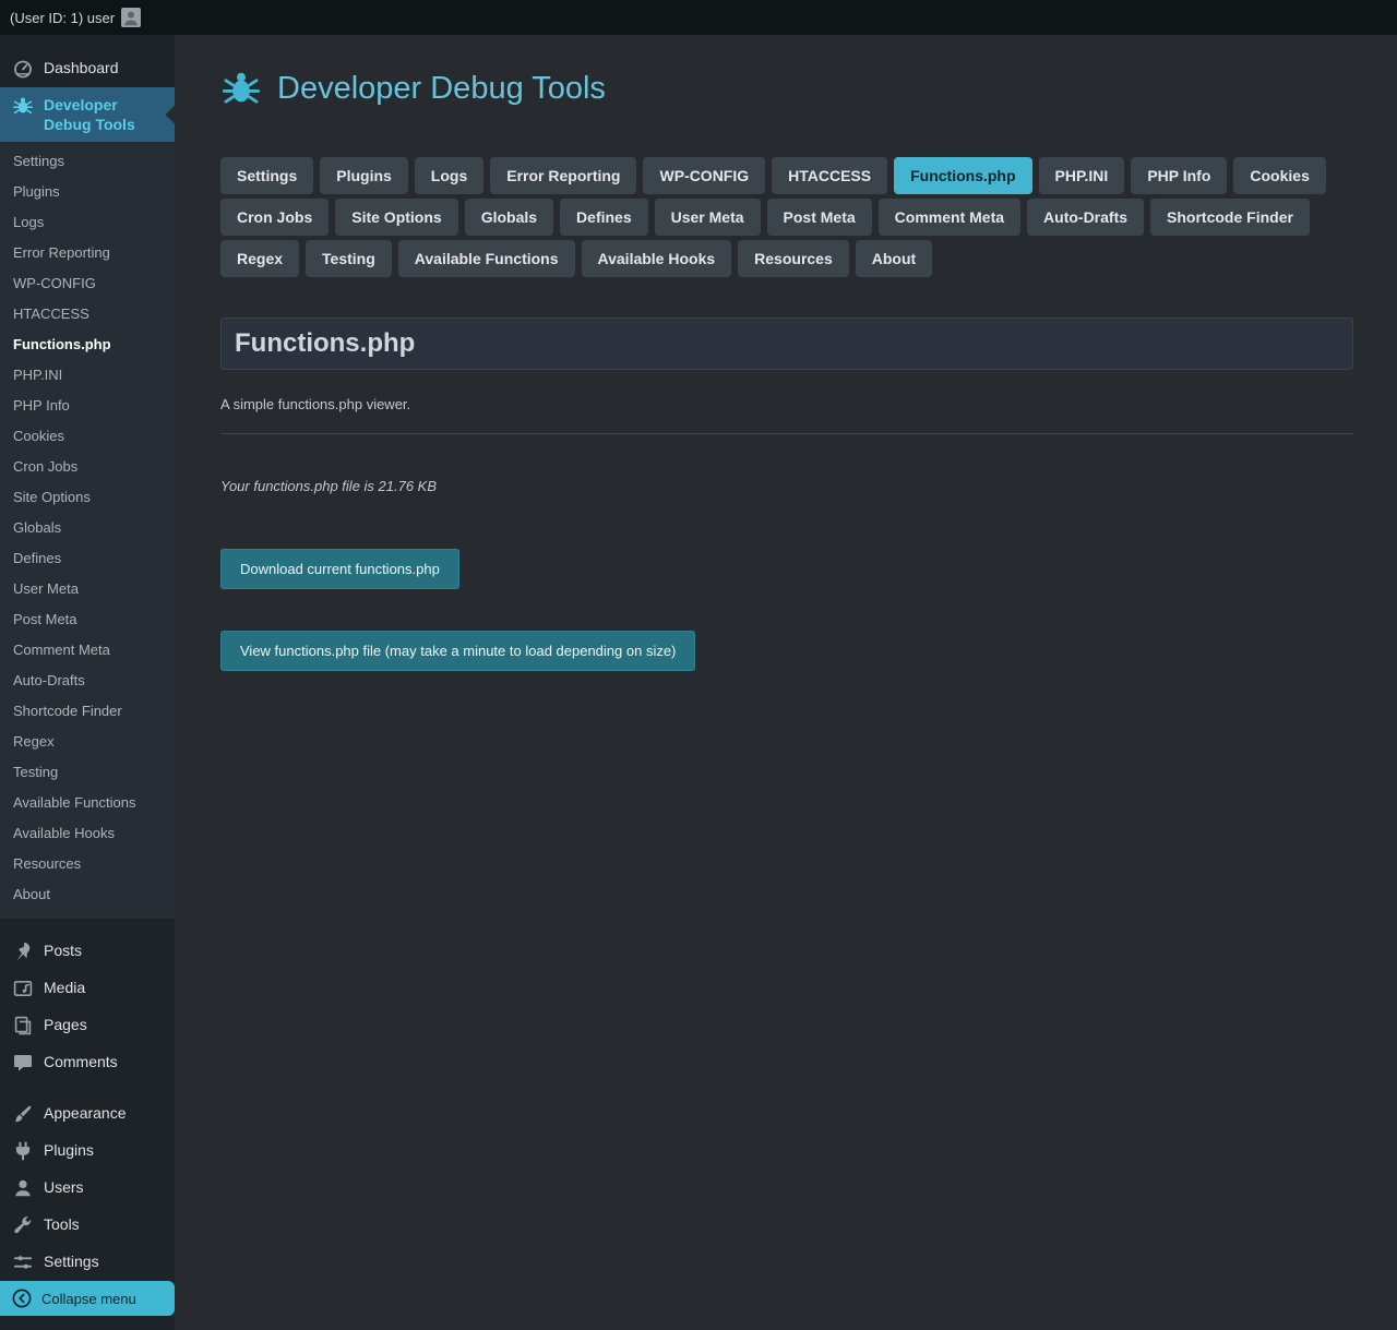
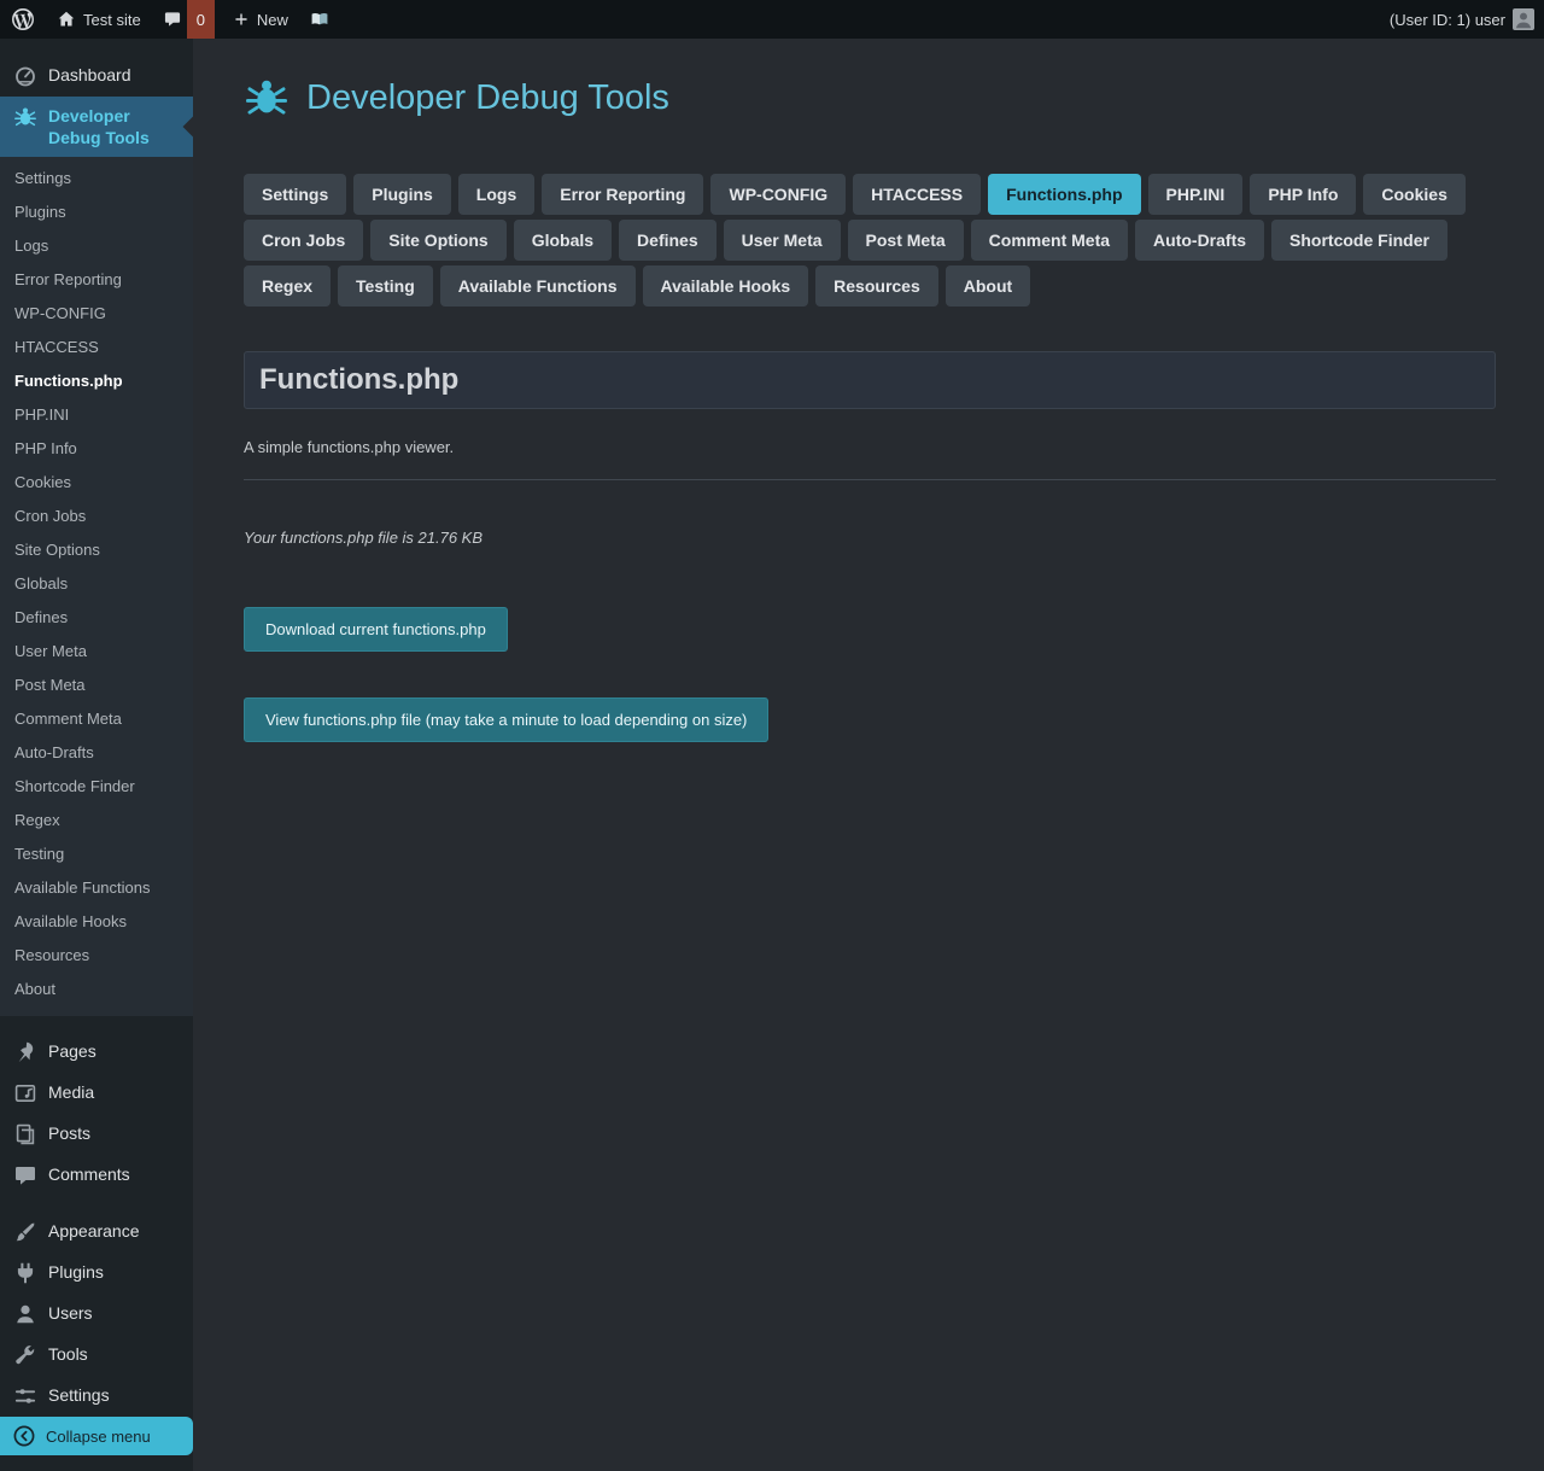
+ Test site
+ 0
+ New
  (User ID: 1) user
  Dashboard
  Developer Debug Tools
  Settings
  Plugins
  Logs
  Error Reporting
  WP-CONFIG
  HTACCESS
  Functions.php
  PHP.INI
  PHP Info
  Cookies
  Cron Jobs
  Site Options
  Globals
  Defines
  User Meta
  Post Meta
  Comment Meta
  Auto-Drafts
  Shortcode Finder
  Regex
  Testing
  Available Functions
  Available Hooks
  Resources
  About
- Posts
+ Pages
  Media
- Pages
+ Posts
  Comments
  Appearance
  Plugins
  Users
  Tools
  Settings
  Collapse menu
  Developer Debug Tools
  Settings
  Plugins
  Logs
  Error Reporting
  WP-CONFIG
  HTACCESS
  Functions.php
  PHP.INI
  PHP Info
  Cookies
  Cron Jobs
  Site Options
  Globals
  Defines
  User Meta
  Post Meta
  Comment Meta
  Auto-Drafts
  Shortcode Finder
  Regex
  Testing
  Available Functions
  Available Hooks
  Resources
  About
  Functions.php
  A simple functions.php viewer.
  Your functions.php file is 21.76 KB
  Download current functions.php
  View functions.php file (may take a minute to load depending on size)
